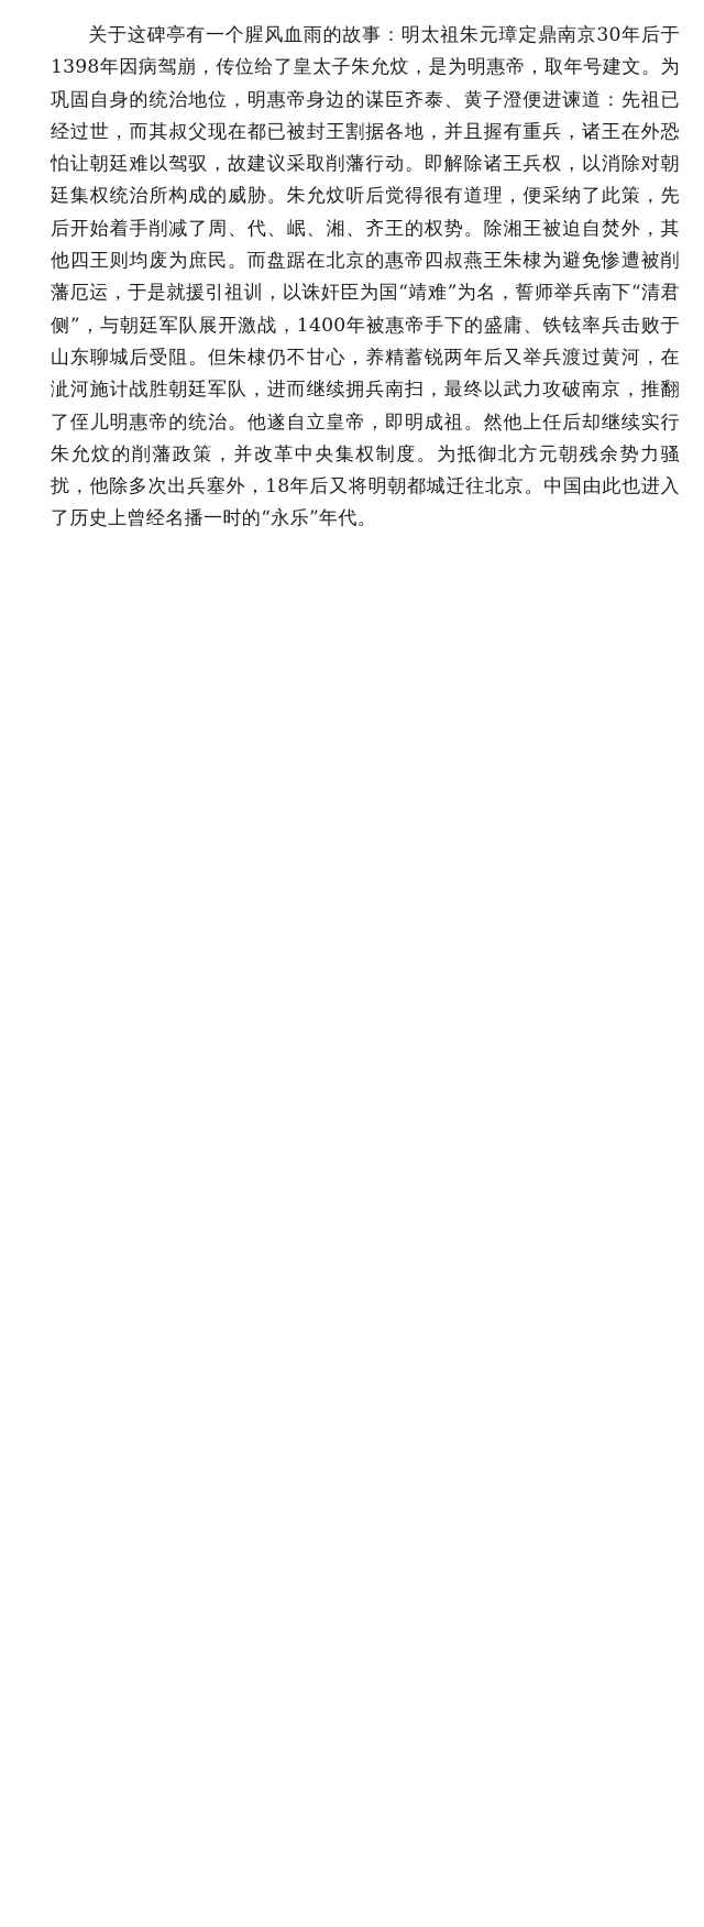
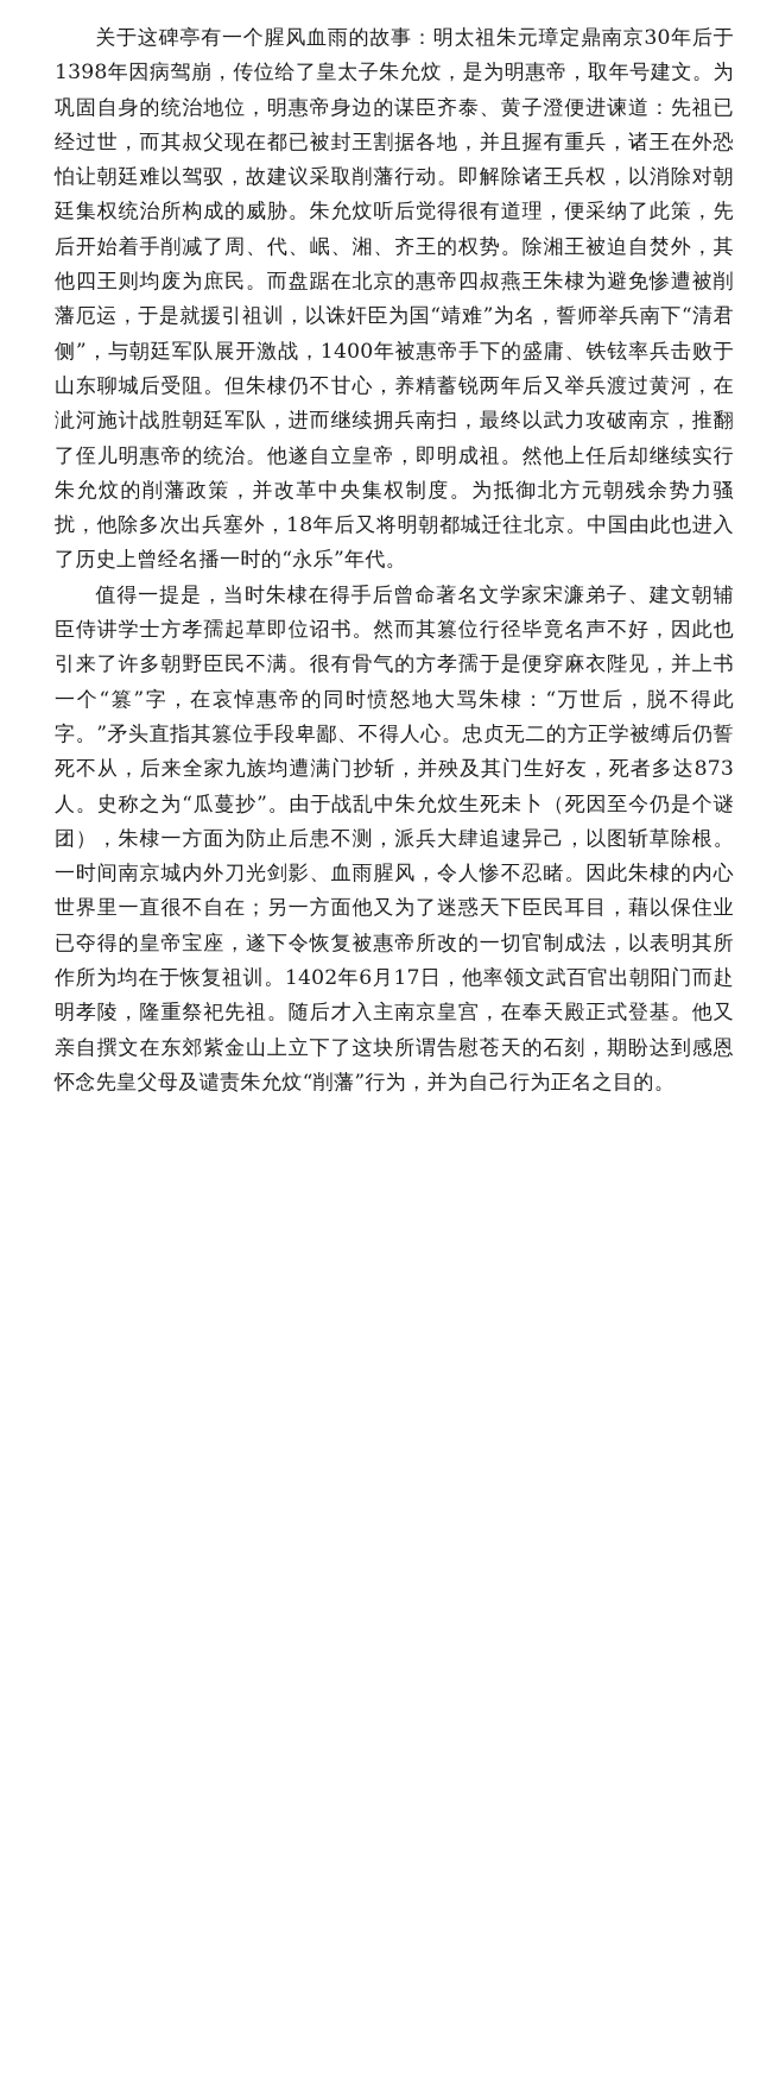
  关于这碑亭有一个腥风血雨的故事：明太祖朱元璋定鼎南京30年后于1398年因病驾崩，传位给了皇太子朱允炆，是为明惠帝，取年号建文。为巩固自身的统治地位，明惠帝身边的谋臣齐泰、黄子澄便进谏道：先祖已经过世，而其叔父现在都已被封王割据各地，并且握有重兵，诸王在外恐怕让朝廷难以驾驭，故建议采取削藩行动。即解除诸王兵权，以消除对朝廷集权统治所构成的威胁。朱允炆听后觉得很有道理，便采纳了此策，先后开始着手削减了周、代、岷、湘、齐王的权势。除湘王被迫自焚外，其他四王则均废为庶民。而盘踞在北京的惠帝四叔燕王朱棣为避免惨遭被削藩厄运，于是就援引祖训，以诛奸臣为国“靖难”为名，誓师举兵南下“清君侧”，与朝廷军队展开激战，1400年被惠帝手下的盛庸、铁铉率兵击败于山东聊城后受阻。但朱棣仍不甘心，养精蓄锐两年后又举兵渡过黄河，在泚河施计战胜朝廷军队，进而继续拥兵南扫，最终以武力攻破南京，推翻了侄儿明惠帝的统治。他遂自立皇帝，即明成祖。然他上任后却继续实行朱允炆的削藩政策，并改革中央集权制度。为抵御北方元朝残余势力骚扰，他除多次出兵塞外，18年后又将明朝都城迁往北京。中国由此也进入了历史上曾经名播一时的“永乐”年代。
+ 值得一提是，当时朱棣在得手后曾命著名文学家宋濂弟子、建文朝辅臣侍讲学士方孝孺起草即位诏书。然而其篡位行径毕竟名声不好，因此也引来了许多朝野臣民不满。很有骨气的方孝孺于是便穿麻衣陛见，并上书一个“篡”字，在哀悼惠帝的同时愤怒地大骂朱棣：“万世后，脱不得此字。”矛头直指其篡位手段卑鄙、不得人心。忠贞无二的方正学被缚后仍誓死不从，后来全家九族均遭满门抄斩，并殃及其门生好友，死者多达873人。史称之为“瓜蔓抄”。由于战乱中朱允炆生死未卜（死因至今仍是个谜团），朱棣一方面为防止后患不测，派兵大肆追逮异己，以图斩草除根。一时间南京城内外刀光剑影、血雨腥风，令人惨不忍睹。因此朱棣的内心世界里一直很不自在；另一方面他又为了迷惑天下臣民耳目，藉以保住业已夺得的皇帝宝座，遂下令恢复被惠帝所改的一切官制成法，以表明其所作所为均在于恢复祖训。1402年6月17日，他率领文武百官出朝阳门而赴明孝陵，隆重祭祀先祖。随后才入主南京皇宫，在奉天殿正式登基。他又亲自撰文在东郊紫金山上立下了这块所谓告慰苍天的石刻，期盼达到感恩怀念先皇父母及谴责朱允炆“削藩”行为，并为自己行为正名之目的。
